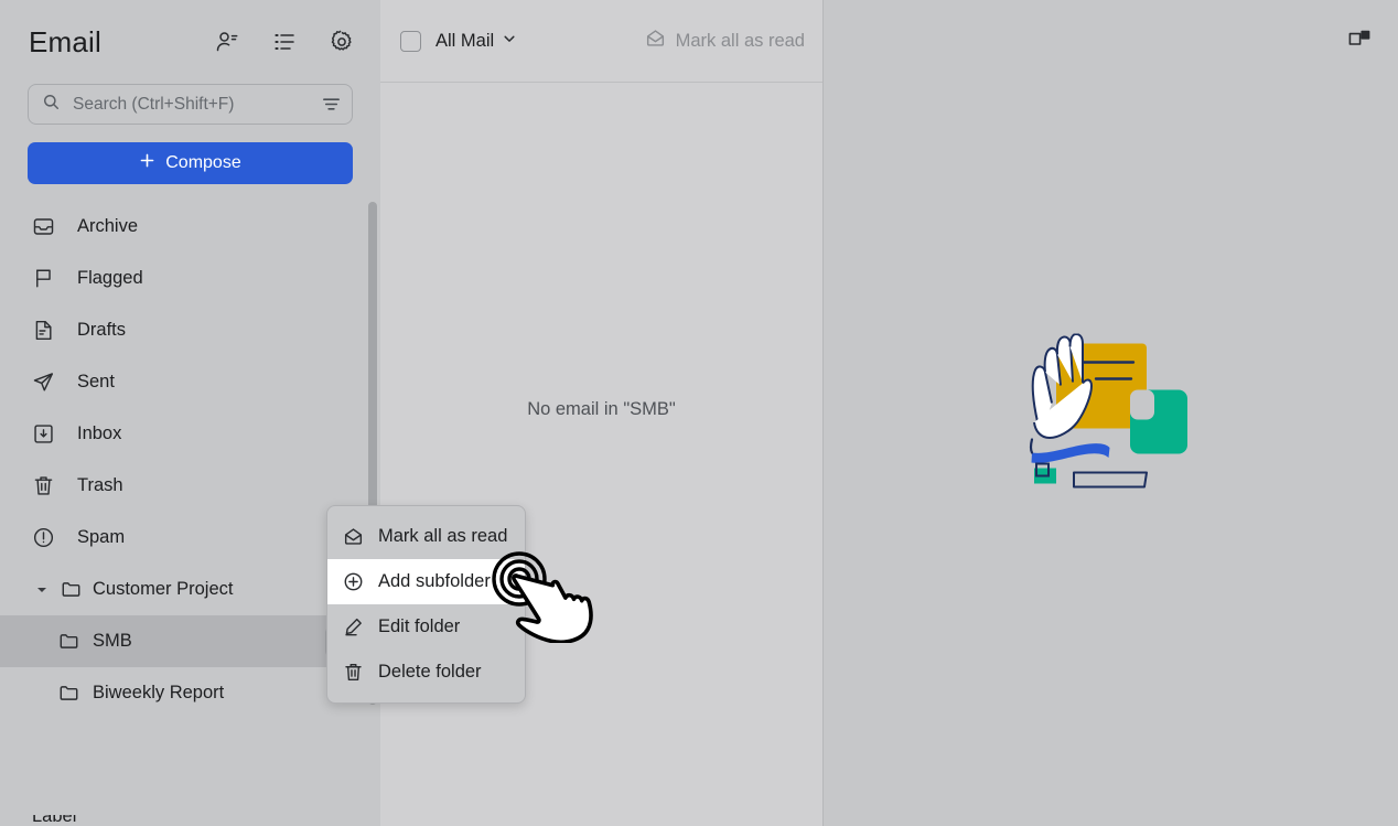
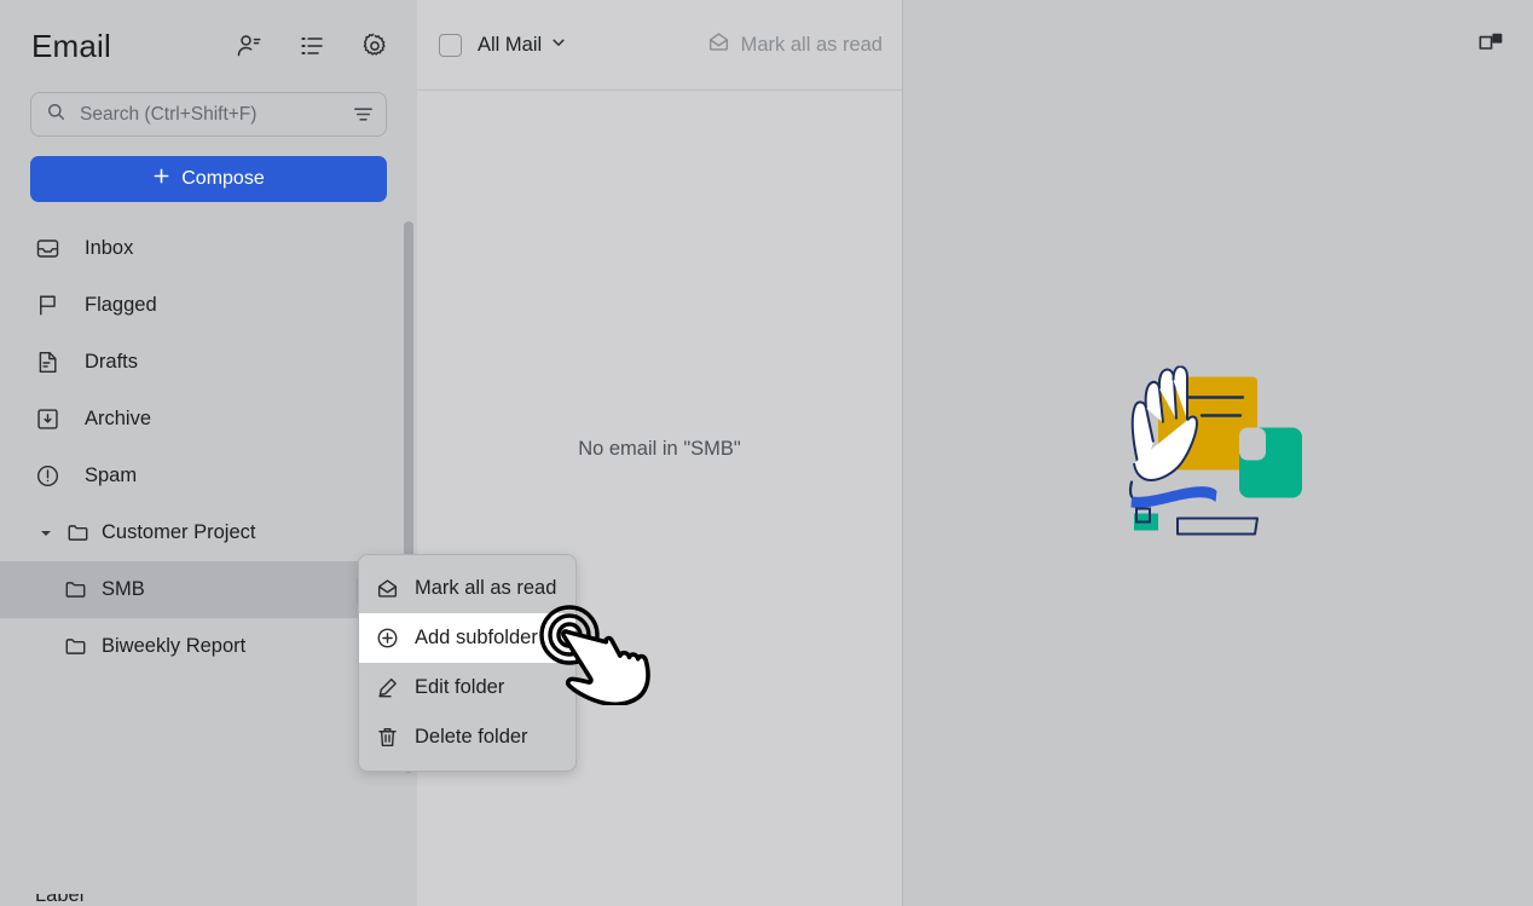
  Email
  Search (Ctrl+Shift+F)
  Compose
- Archive
+ Inbox
  Flagged
  Drafts
- Sent
- Inbox
+ Archive
- Trash
  Spam
  Customer Project
  SMB
  Biweekly Report
  Label
  All Mail
  Mark all as read
  No email in "SMB"
  Mark all as read
  Add subfolder
  Edit folder
  Delete folder
